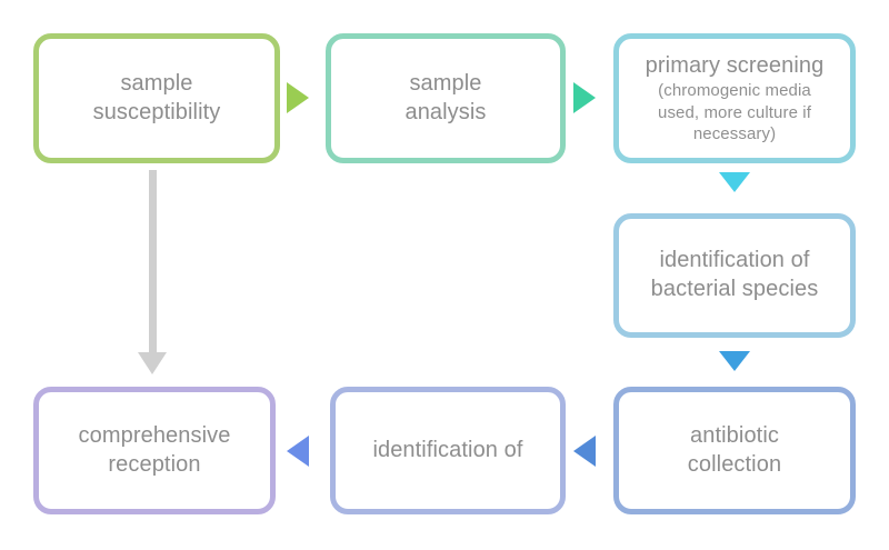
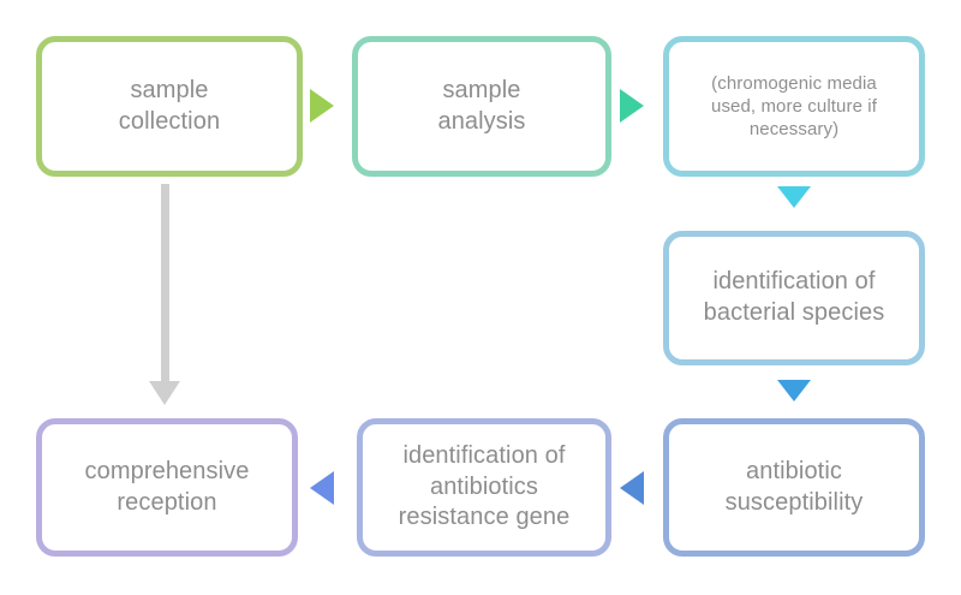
  sample
- susceptibility
+ collection
  sample
  analysis
- primary screening
  (chromogenic media
  used, more culture if
  necessary)
  identification of
  bacterial species
  antibiotic
- collection
+ susceptibility
  identification of
+ antibiotics
+ resistance gene
  comprehensive
  reception
